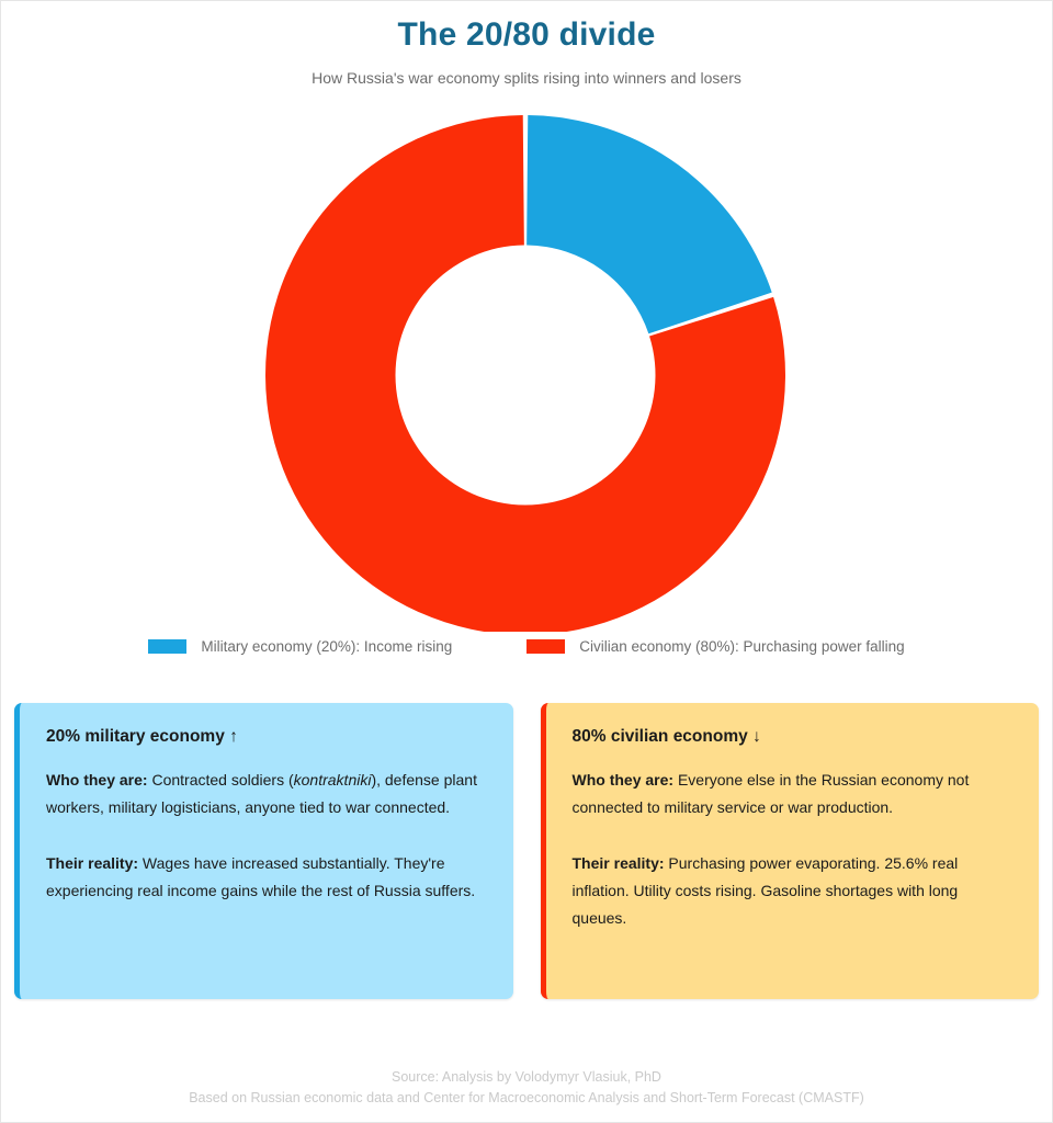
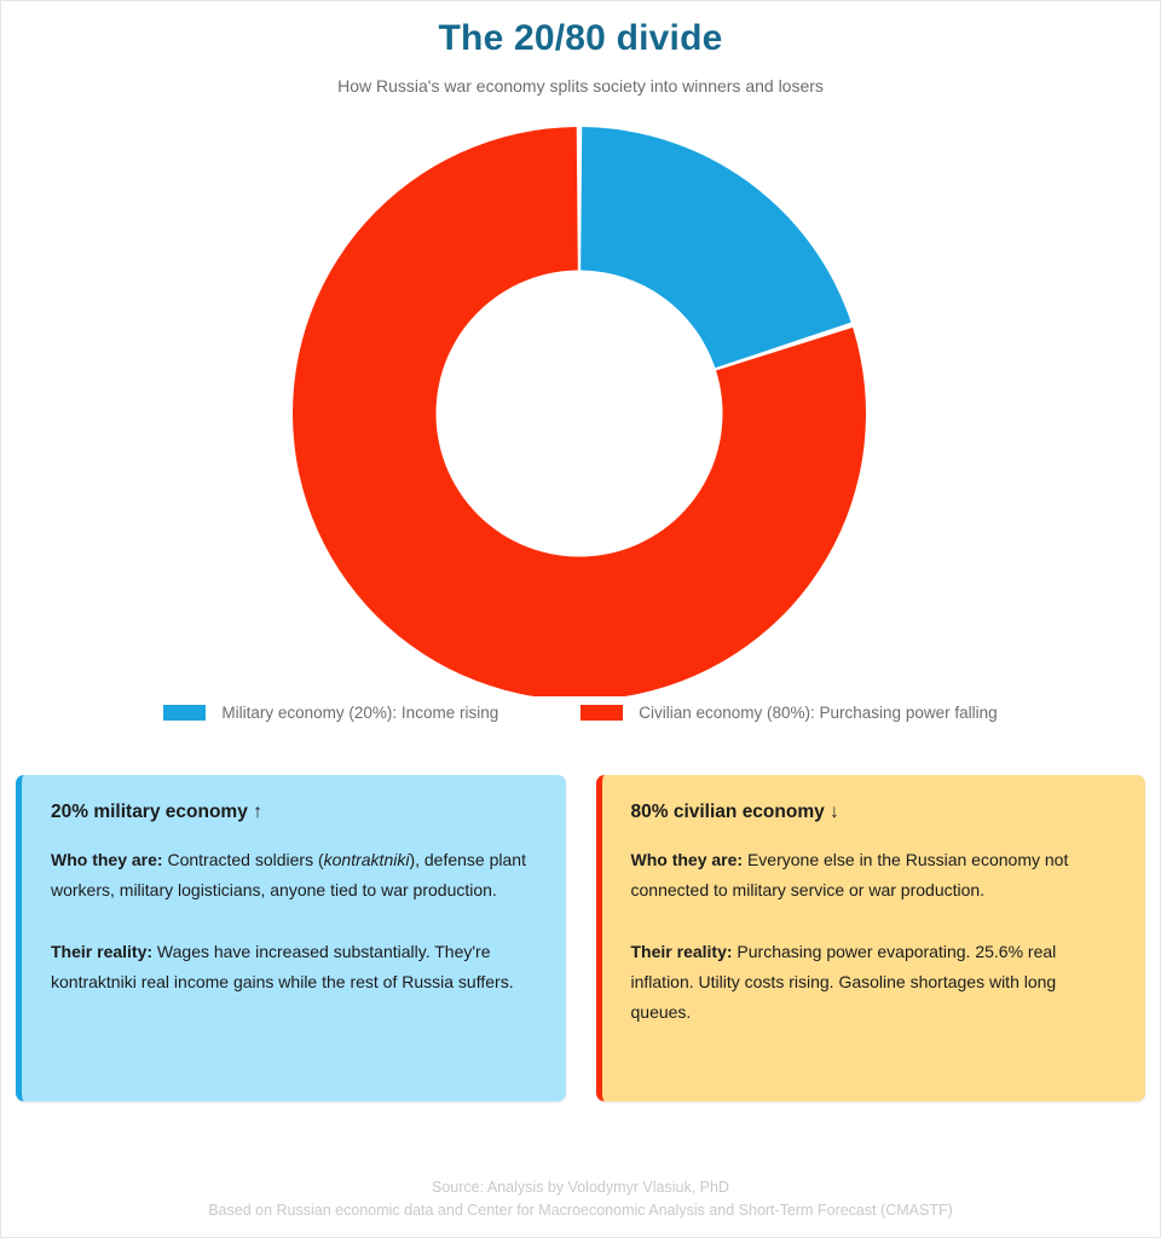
  The 20/80 divide
- How Russia's war economy splits rising into winners and losers
+ How Russia's war economy splits society into winners and losers
  Military economy (20%): Income rising
  Civilian economy (80%): Purchasing power falling
  20% military economy ↑
- Who they are: Contracted soldiers (kontraktniki), defense plant workers, military logisticians, anyone tied to war connected.
+ Who they are: Contracted soldiers (kontraktniki), defense plant workers, military logisticians, anyone tied to war production.
- Their reality: Wages have increased substantially. They're experiencing real income gains while the rest of Russia suffers.
+ Their reality: Wages have increased substantially. They're kontraktniki real income gains while the rest of Russia suffers.
  80% civilian economy ↓
  Who they are: Everyone else in the Russian economy not connected to military service or war production.
  Their reality: Purchasing power evaporating. 25.6% real inflation. Utility costs rising. Gasoline shortages with long queues.
  Source: Analysis by Volodymyr Vlasiuk, PhD
  Based on Russian economic data and Center for Macroeconomic Analysis and Short-Term Forecast (CMASTF)
